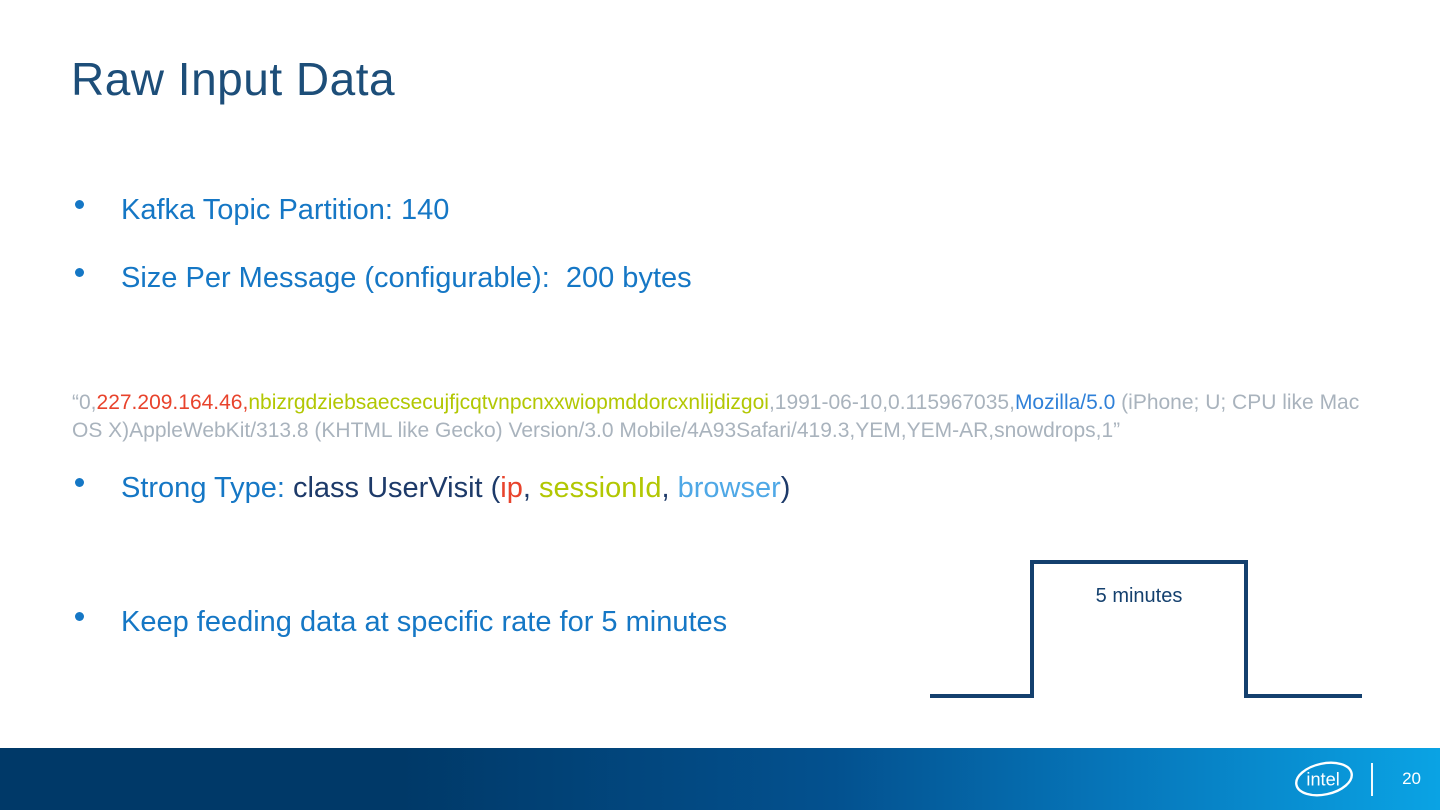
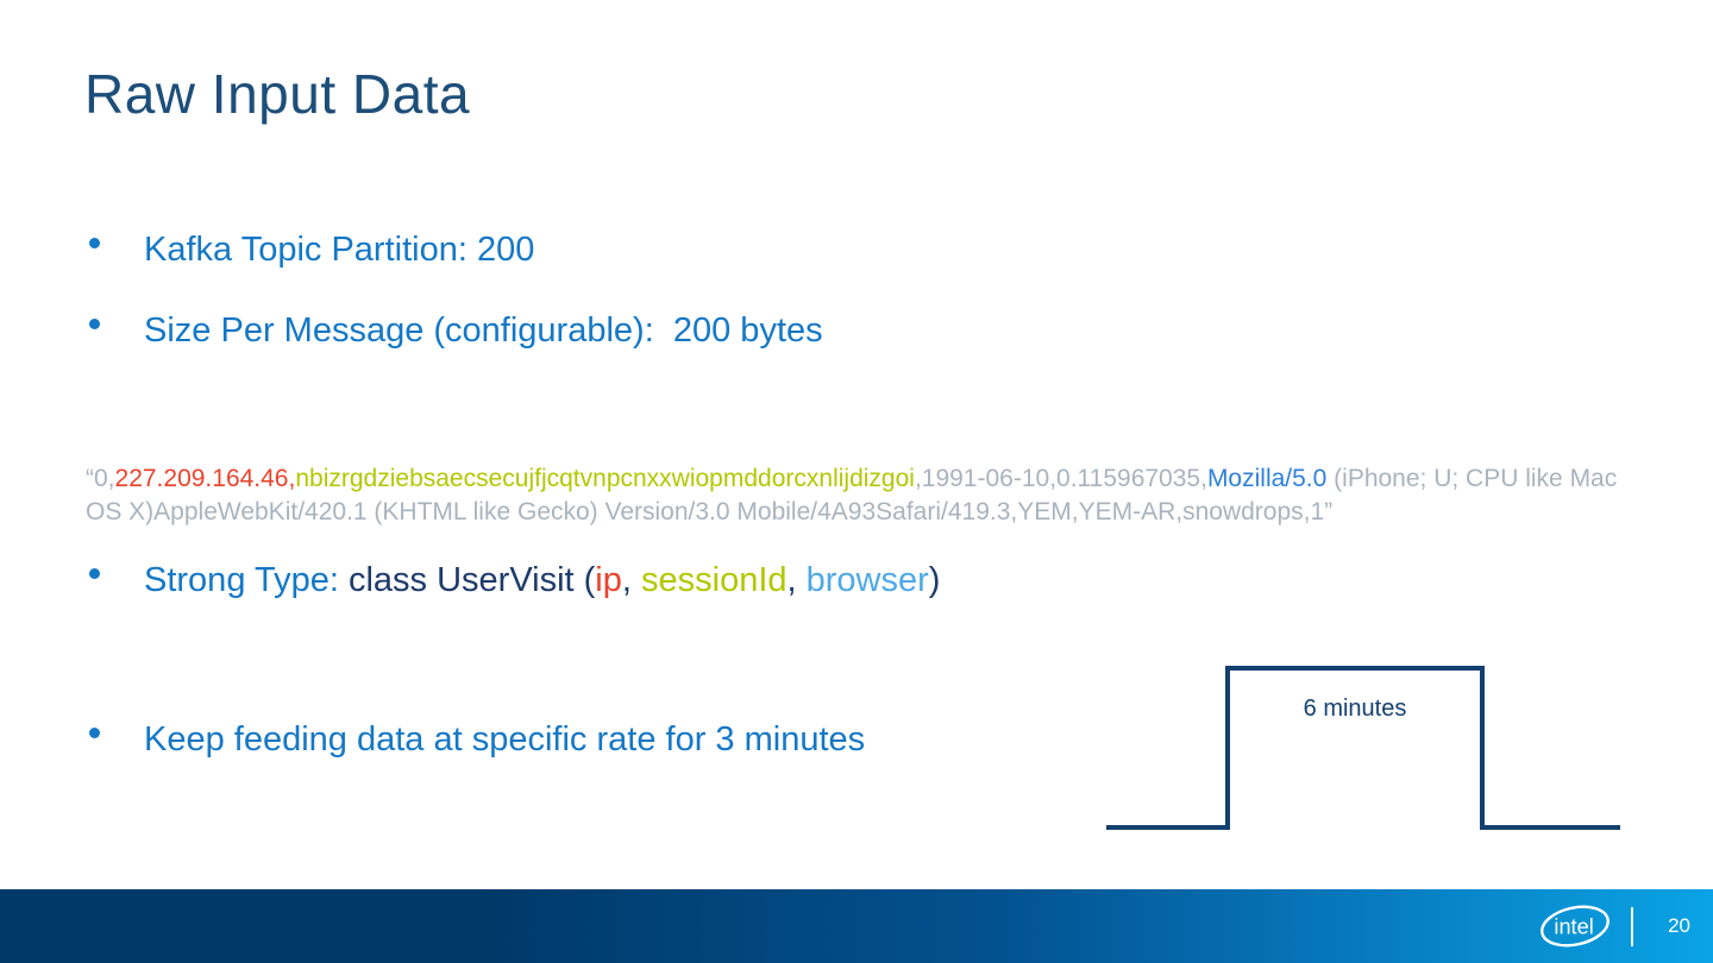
  Raw Input Data
- Kafka Topic Partition: 140
+ Kafka Topic Partition: 200
  Size Per Message (configurable): 200 bytes
- “0,227.209.164.46,nbizrgdziebsaecsecujfjcqtvnpcnxxwiopmddorcxnlijdizgoi,1991-06-10,0.115967035,Mozilla/5.0 (iPhone; U; CPU like Mac OS X)AppleWebKit/313.8 (KHTML like Gecko) Version/3.0 Mobile/4A93Safari/419.3,YEM,YEM-AR,snowdrops,1”
+ “0,227.209.164.46,nbizrgdziebsaecsecujfjcqtvnpcnxxwiopmddorcxnlijdizgoi,1991-06-10,0.115967035,Mozilla/5.0 (iPhone; U; CPU like Mac OS X)AppleWebKit/420.1 (KHTML like Gecko) Version/3.0 Mobile/4A93Safari/419.3,YEM,YEM-AR,snowdrops,1”
  Strong Type: class UserVisit (ip, sessionId, browser)
- Keep feeding data at specific rate for 5 minutes
+ Keep feeding data at specific rate for 3 minutes
- 5 minutes
+ 6 minutes
  intel
  20
